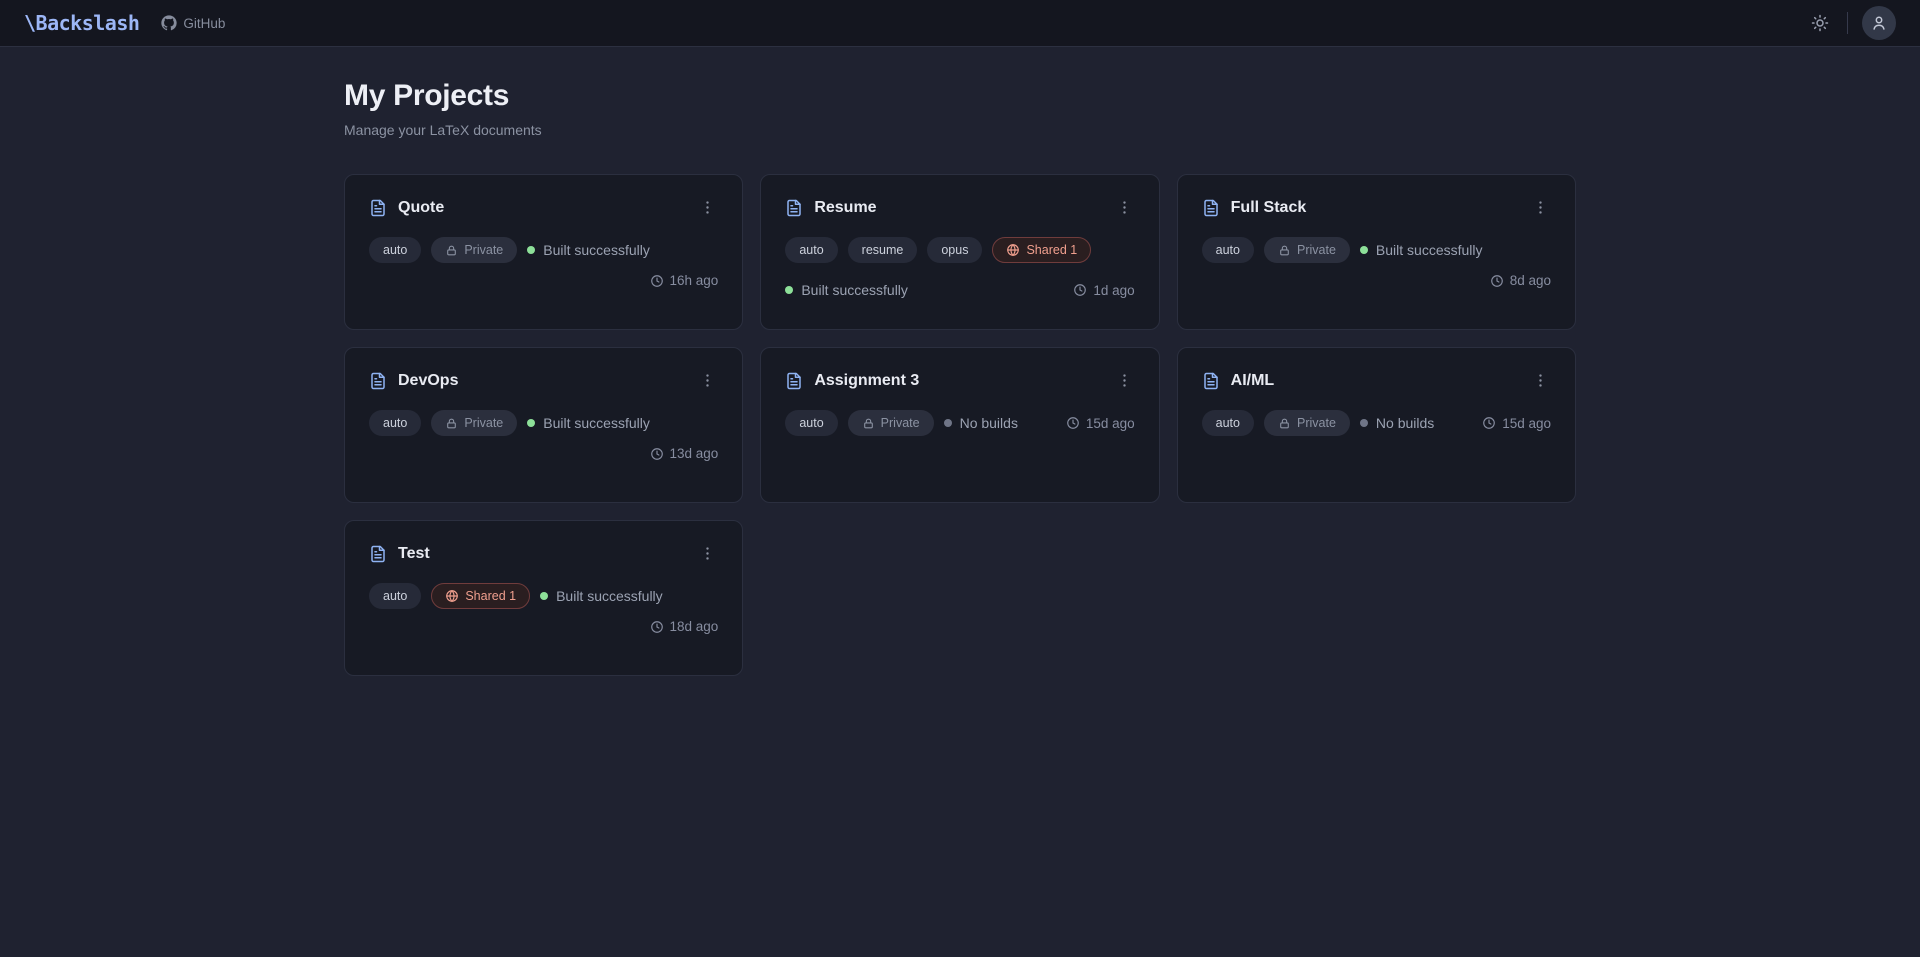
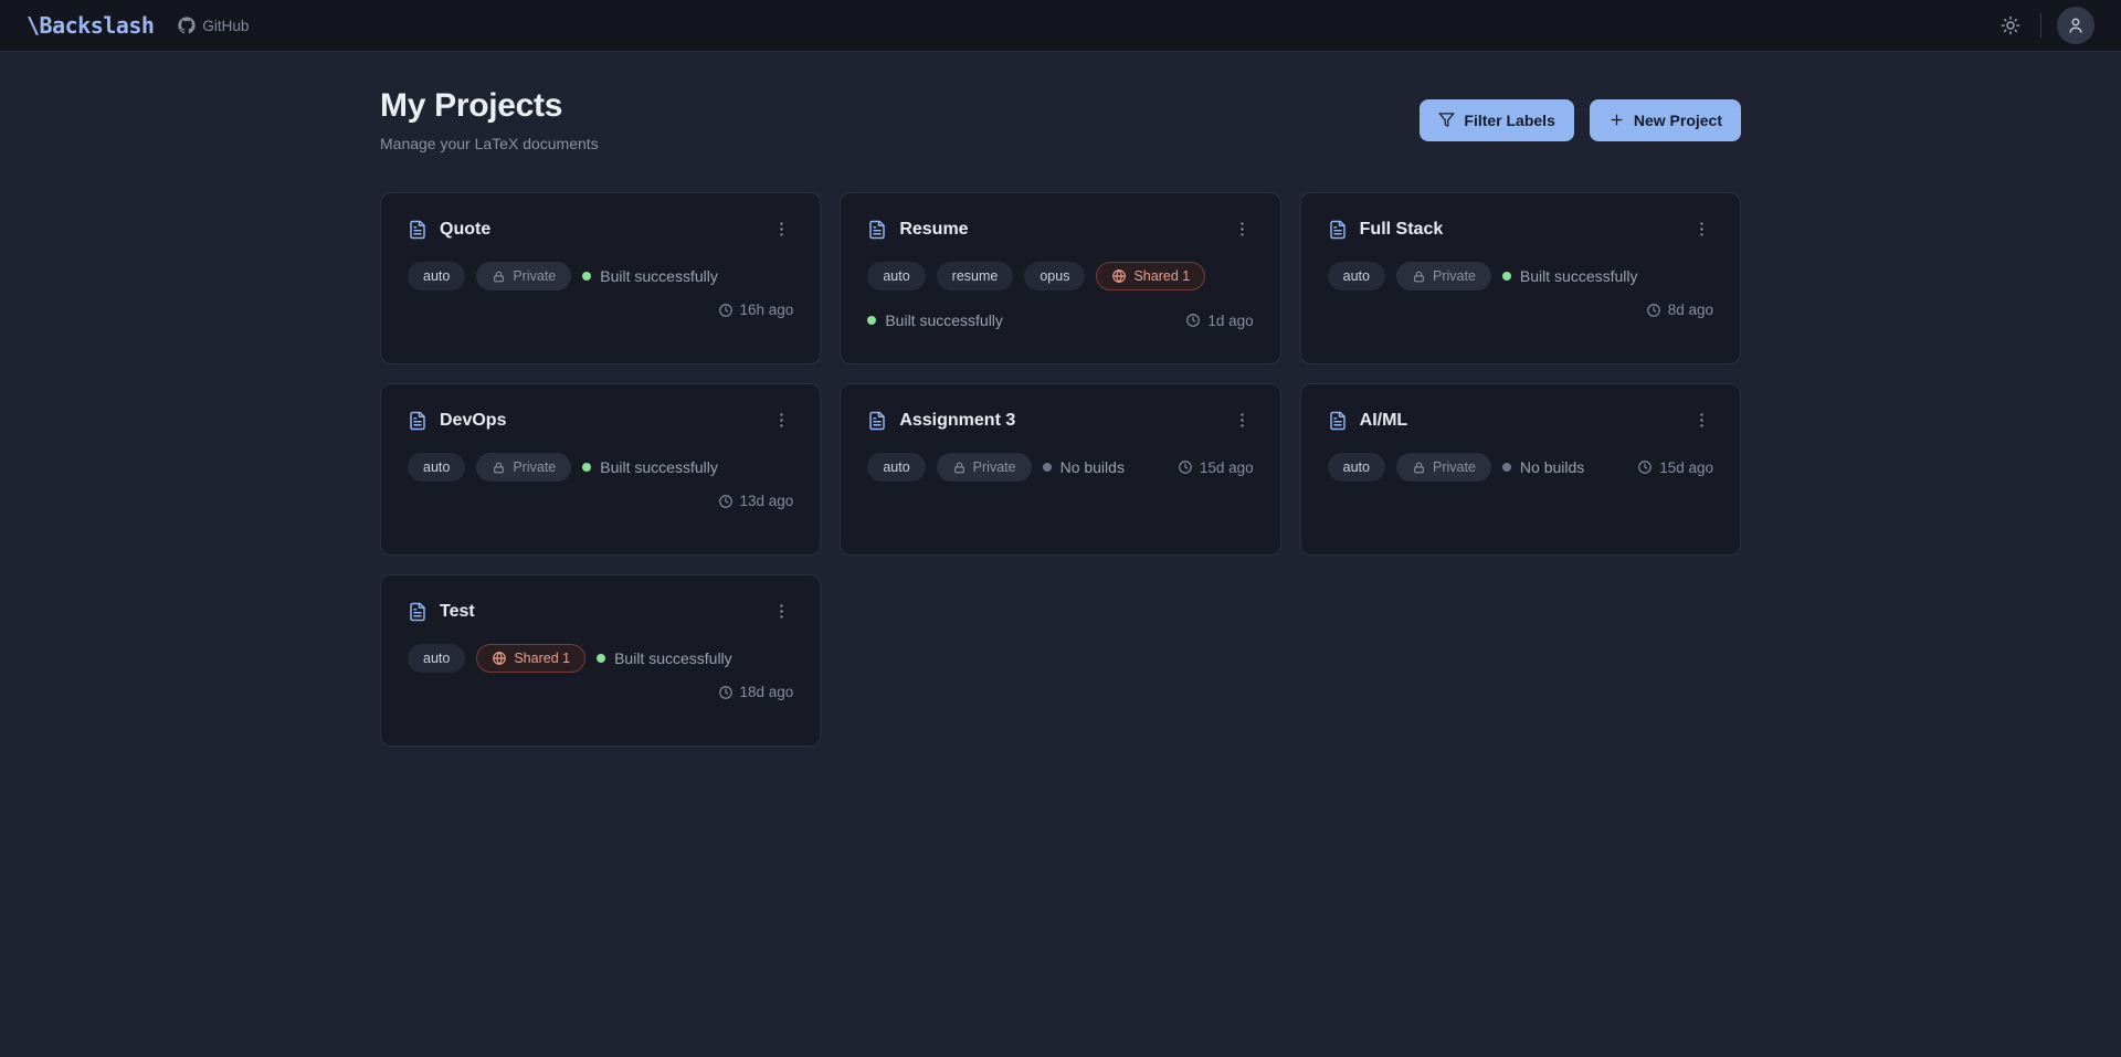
  \Backslash
  GitHub
  My Projects
  Manage your LaTeX documents
+ Filter Labels
+ New Project
  Quote
  auto
  Private
  Built successfully
  16h ago
  Resume
  auto
  resume
  opus
  Shared 1
  Built successfully
  1d ago
  Full Stack
  auto
  Private
  Built successfully
  8d ago
  DevOps
  auto
  Private
  Built successfully
  13d ago
  Assignment 3
  auto
  Private
  No builds
  15d ago
  AI/ML
  auto
  Private
  No builds
  15d ago
  Test
  auto
  Shared 1
  Built successfully
  18d ago
